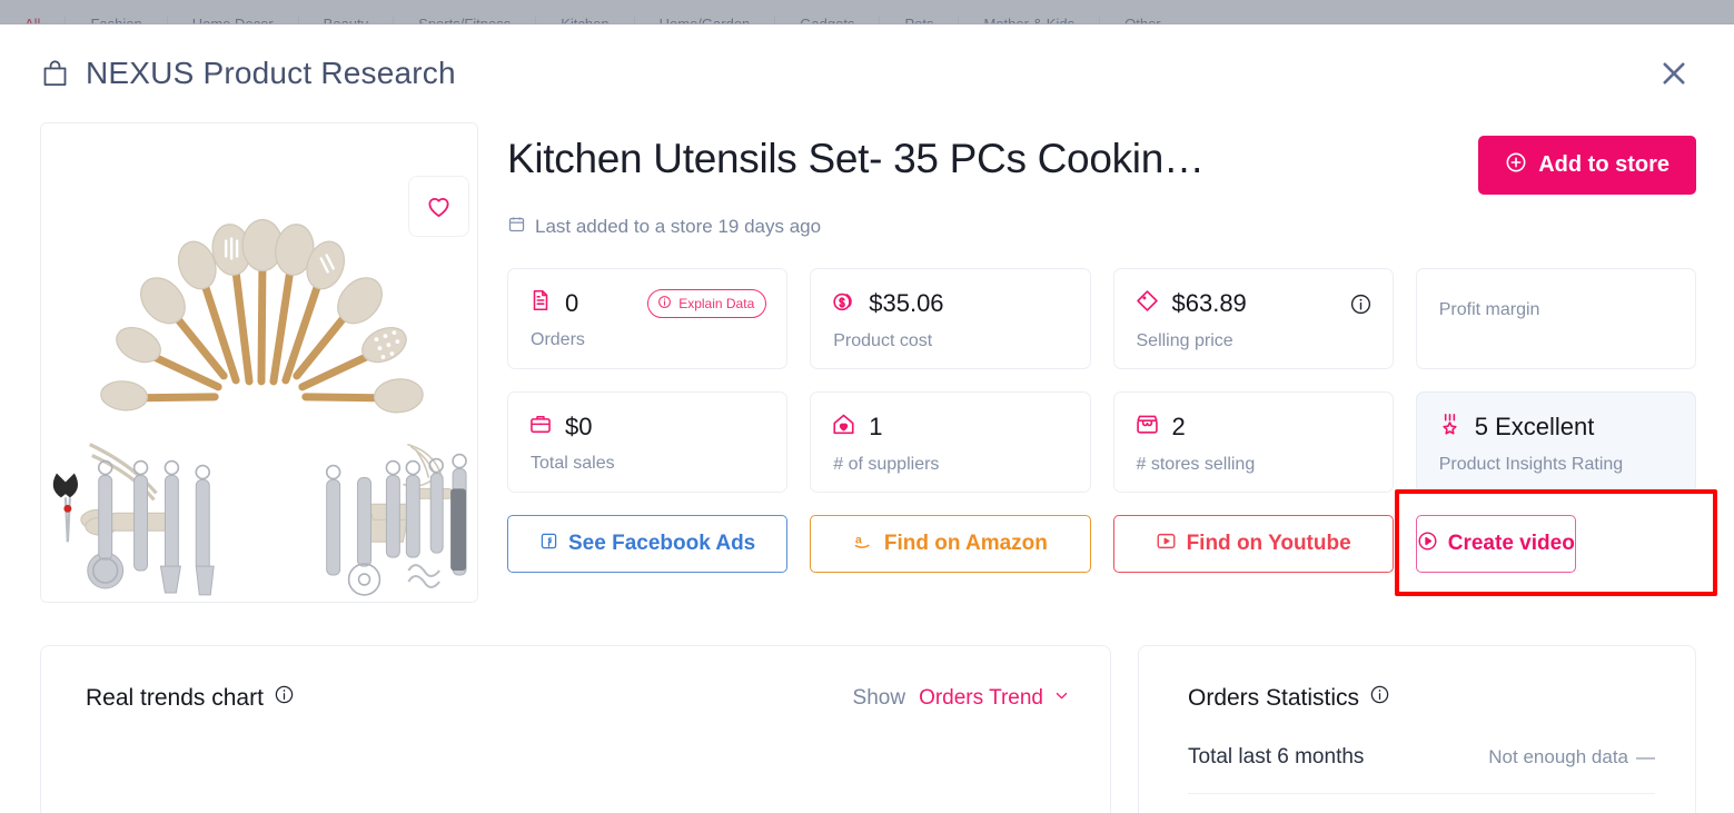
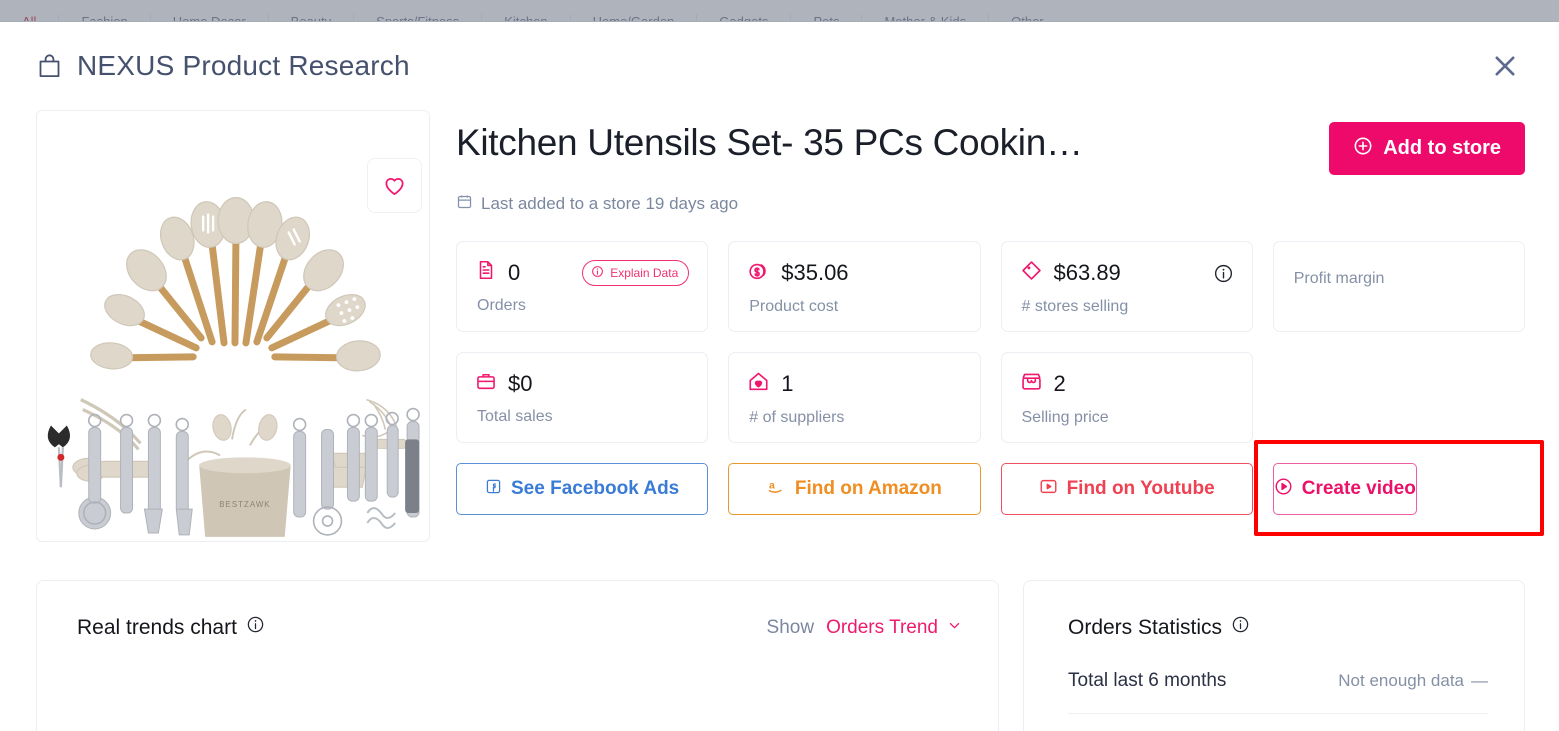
  NEXUS Product Research
+ BESTZAWK
  Kitchen Utensils Set- 35 PCs Cookin…
  Add to store
  Last added to a store 19 days ago
  0
  Explain Data
  Orders
  $35.06
  Product cost
  $63.89
- Selling price
+ # stores selling
  Profit margin
  $0
  Total sales
  1
  # of suppliers
  2
- # stores selling
+ Selling price
- 5 Excellent
- Product Insights Rating
  See Facebook Ads
  a
  Find on Amazon
  Find on Youtube
  Create video
  Real trends chart
  Show
  Orders Trend
  Orders Statistics
  Total last 6 months
  Not enough data
  —
